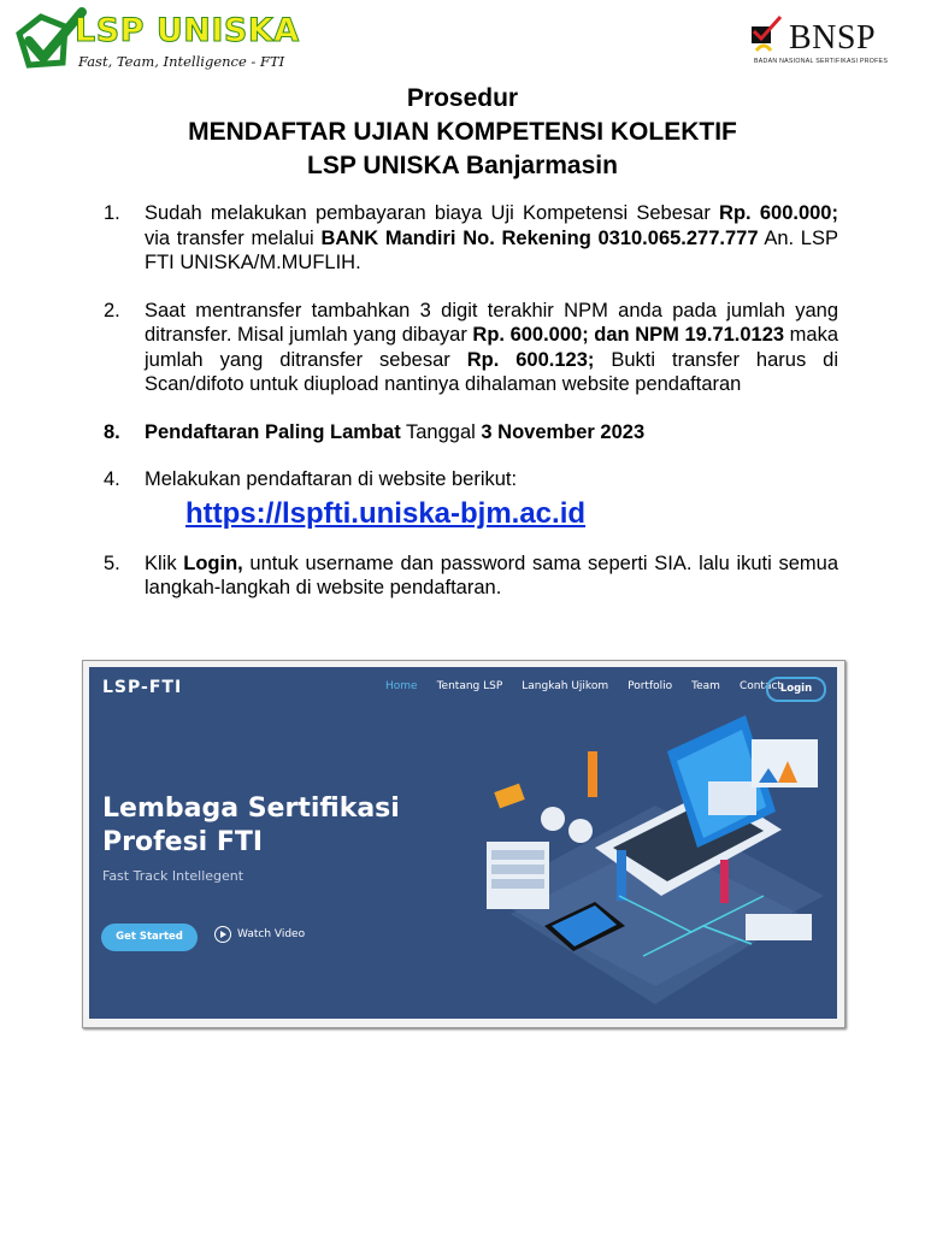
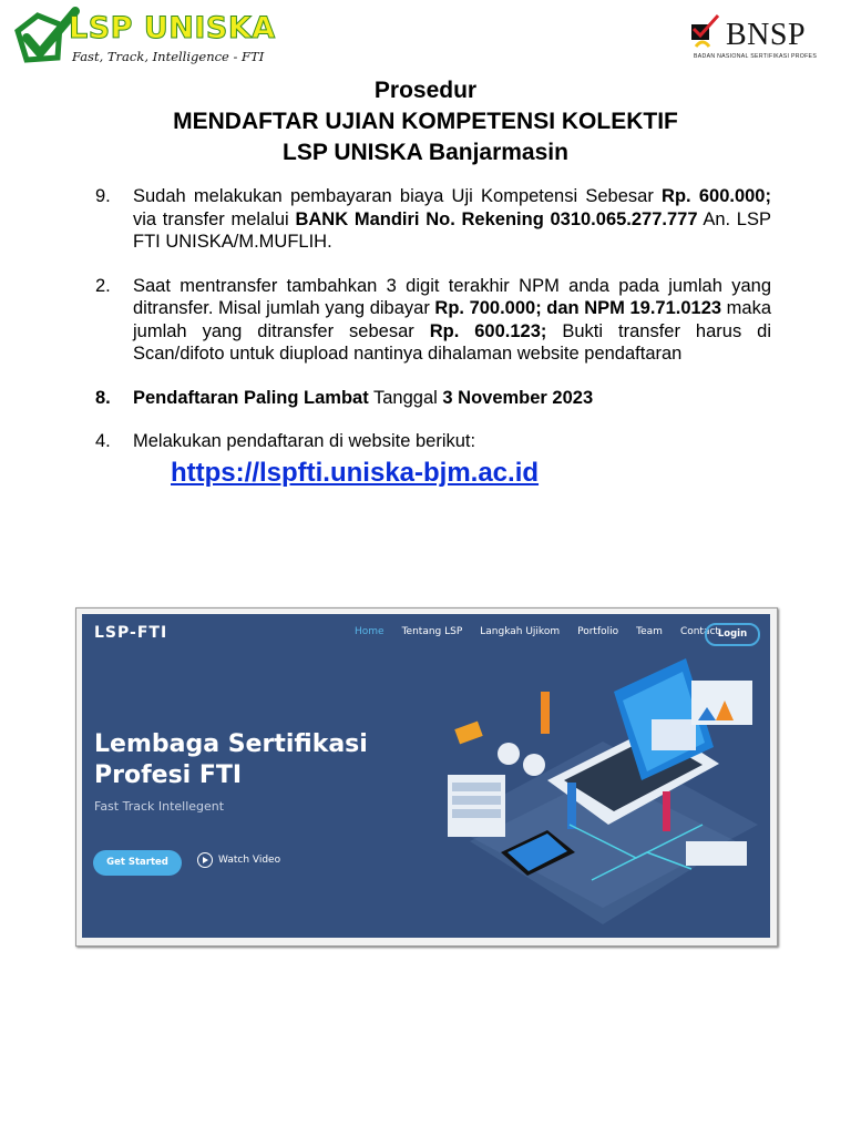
  LSP UNISKA
- Fast, Team, Intelligence - FTI
+ Fast, Track, Intelligence - FTI
  BNSP
  Prosedur
  MENDAFTAR UJIAN KOMPETENSI KOLEKTIF
  LSP UNISKA Banjarmasin
- 1.
+ 9.
  Sudah melakukan pembayaran biaya Uji Kompetensi Sebesar Rp. 600.000; via transfer melalui BANK Mandiri No. Rekening 0310.065.277.777 An. LSP FTI UNISKA/M.MUFLIH.
  2.
- Saat mentransfer tambahkan 3 digit terakhir NPM anda pada jumlah yang ditransfer. Misal jumlah yang dibayar Rp. 600.000; dan NPM 19.71.0123 maka jumlah yang ditransfer sebesar Rp. 600.123; Bukti transfer harus di Scan/difoto untuk diupload nantinya dihalaman website pendaftaran
+ Saat mentransfer tambahkan 3 digit terakhir NPM anda pada jumlah yang ditransfer. Misal jumlah yang dibayar Rp. 700.000; dan NPM 19.71.0123 maka jumlah yang ditransfer sebesar Rp. 600.123; Bukti transfer harus di Scan/difoto untuk diupload nantinya dihalaman website pendaftaran
  8.
  Pendaftaran Paling Lambat Tanggal 3 November 2023
  4.
  Melakukan pendaftaran di website berikut:
  https://lspfti.uniska-bjm.ac.id
- 5.
- Klik Login, untuk username dan password sama seperti SIA. lalu ikuti semua langkah-langkah di website pendaftaran.
  LSP-FTI
  Home
  Tentang LSP
  Langkah Ujikom
  Portfolio
  Team
  Contact
  Login
  Lembaga Sertifikasi
  Profesi FTI
  Fast Track Intellegent
  Get Started
  Watch Video
